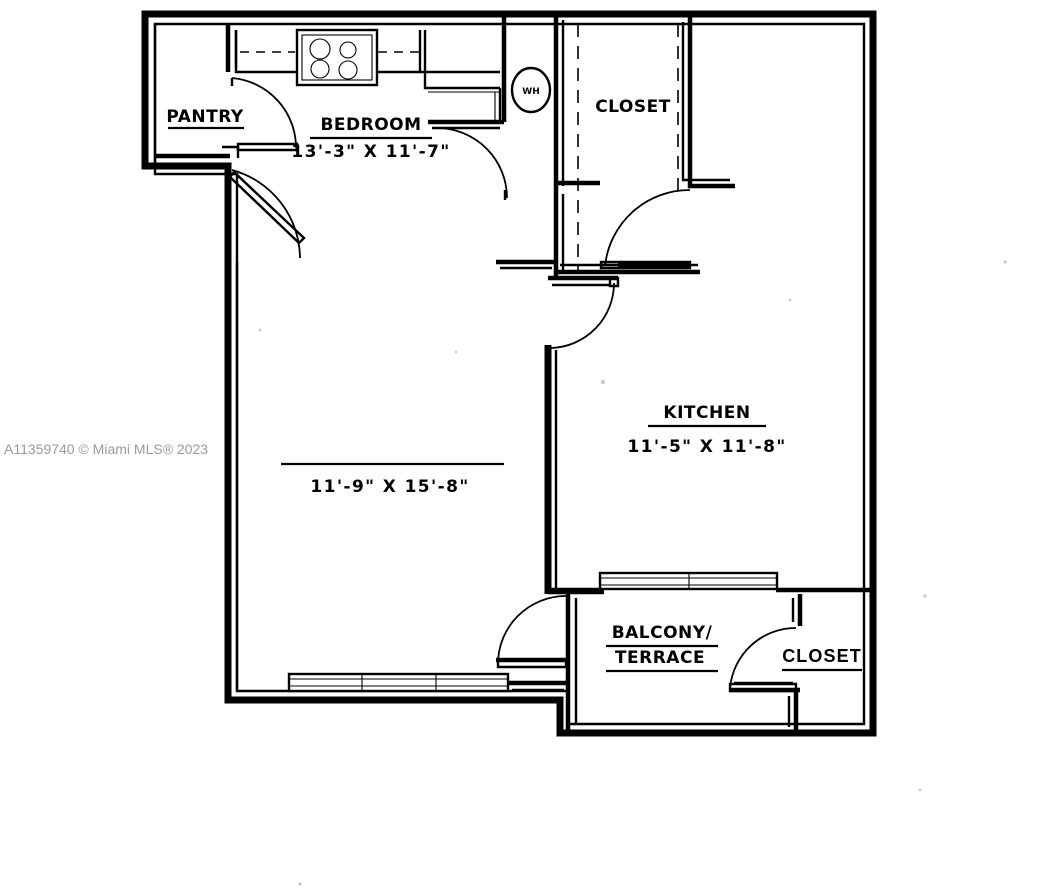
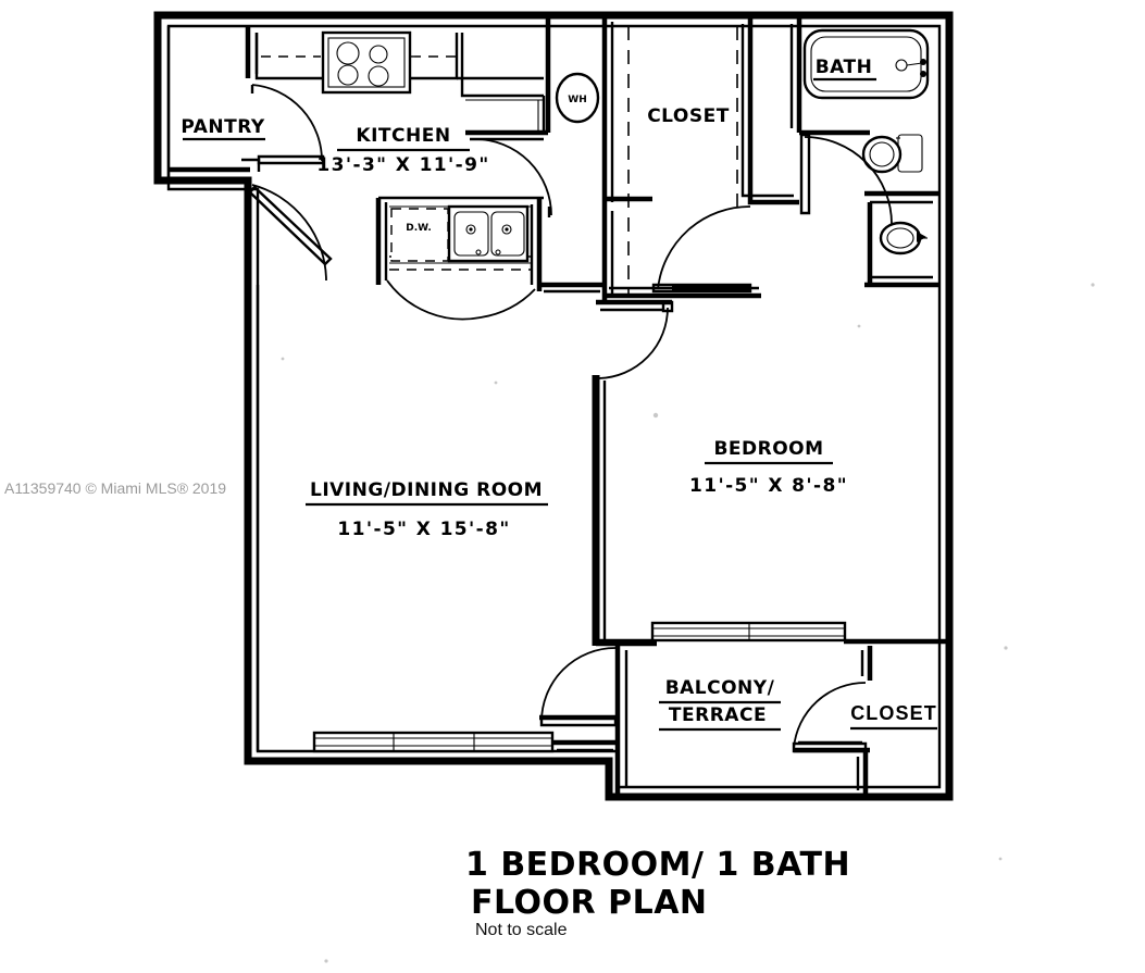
  PANTRY
  WH
+ D.W.
- BEDROOM
+ KITCHEN
- 13'-3" X 11'-7"
+ 13'-3" X 11'-9"
  CLOSET
+ BATH
+ LIVING/DINING ROOM
- 11'-9" X 15'-8"
+ 11'-5" X 15'-8"
- KITCHEN
+ BEDROOM
- 11'-5" X 11'-8"
+ 11'-5" X 8'-8"
  BALCONY/
  TERRACE
  CLOSET
- A11359740 © Miami MLS® 2023
+ A11359740 © Miami MLS® 2019
+ 1 BEDROOM/ 1 BATH
+ FLOOR PLAN
+ Not to scale
